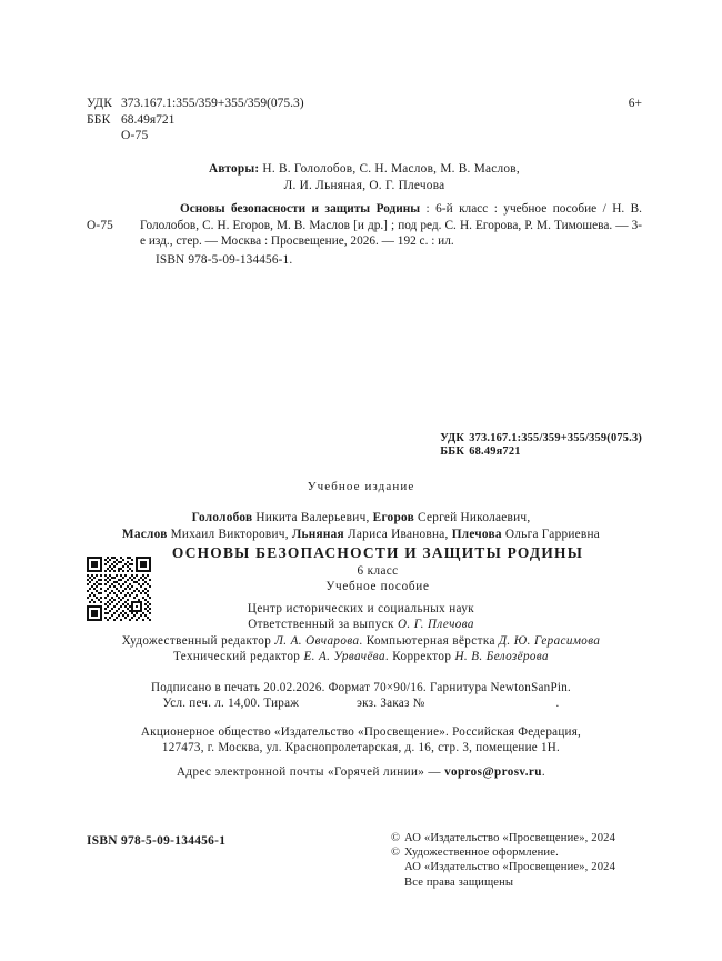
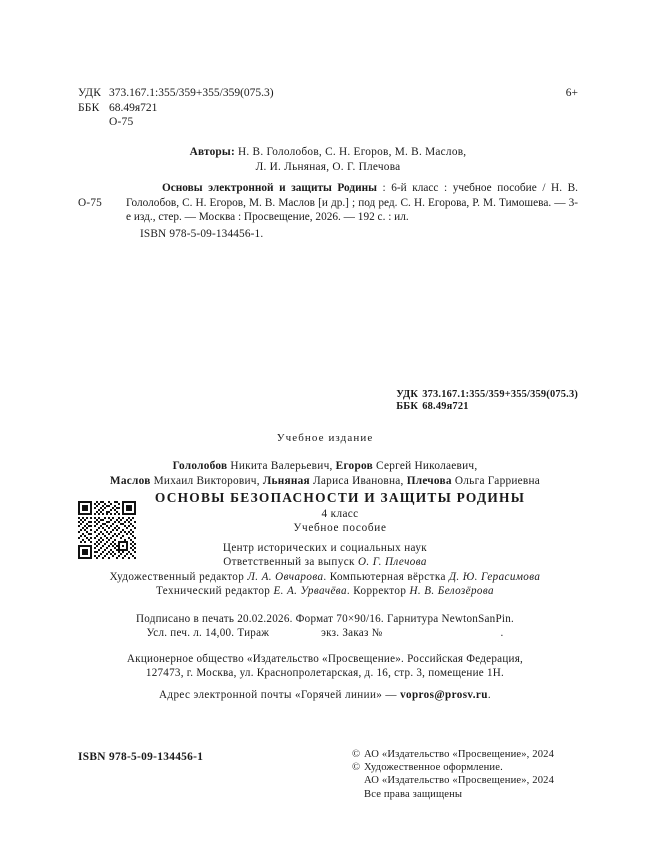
  УДК
  373.167.1:355/359+355/359(075.3)
  ББК
  68.49я721
  О-75
  6+
- Авторы: Н. В. Гололобов, С. Н. Маслов, М. В. Маслов,
+ Авторы: Н. В. Гололобов, С. Н. Егоров, М. В. Маслов,
  Л. И. Льняная, О. Г. Плечова
  О-75
- Основы безопасности и защиты Родины : 6-й класс : учебное пособие / Н. В. Гололобов, С. Н. Егоров, М. В. Маслов [и др.] ; под ред. С. Н. Егорова, Р. М. Тимошева. — 3-е изд., стер. — Москва : Просвещение, 2026. — 192 с. : ил.
+ Основы электронной и защиты Родины : 6-й класс : учебное пособие / Н. В. Гололобов, С. Н. Егоров, М. В. Маслов [и др.] ; под ред. С. Н. Егорова, Р. М. Тимошева. — 3-е изд., стер. — Москва : Просвещение, 2026. — 192 с. : ил.
  ISBN 978-5-09-134456-1.
  УДК 373.167.1:355/359+355/359(075.3)
  ББК 68.49я721
  Учебное издание
  Гололобов Никита Валерьевич, Егоров Сергей Николаевич,
  Маслов Михаил Викторович, Льняная Лариса Ивановна, Плечова Ольга Гарриевна
  ОСНОВЫ БЕЗОПАСНОСТИ И ЗАЩИТЫ РОДИНЫ
- 6 класс
+ 4 класс
  Учебное пособие
  Центр исторических и социальных наук
  Ответственный за выпуск О. Г. Плечова
  Художественный редактор Л. А. Овчарова. Компьютерная вёрстка Д. Ю. Герасимова
  Технический редактор Е. А. Урвачёва. Корректор Н. В. Белозёрова
  Подписано в печать 20.02.2026. Формат 70×90/16. Гарнитура NewtonSanPin.
  Усл. печ. л. 14,00. Тираж экз. Заказ № .
  Акционерное общество «Издательство «Просвещение». Российская Федерация,
  127473, г. Москва, ул. Краснопролетарская, д. 16, стр. 3, помещение 1Н.
  Адрес электронной почты «Горячей линии» — vopros@prosv.ru.
  ISBN 978-5-09-134456-1
  ©
  АО «Издательство «Просвещение», 2024
  ©
  Художественное оформление.
  АО «Издательство «Просвещение», 2024
  Все права защищены
